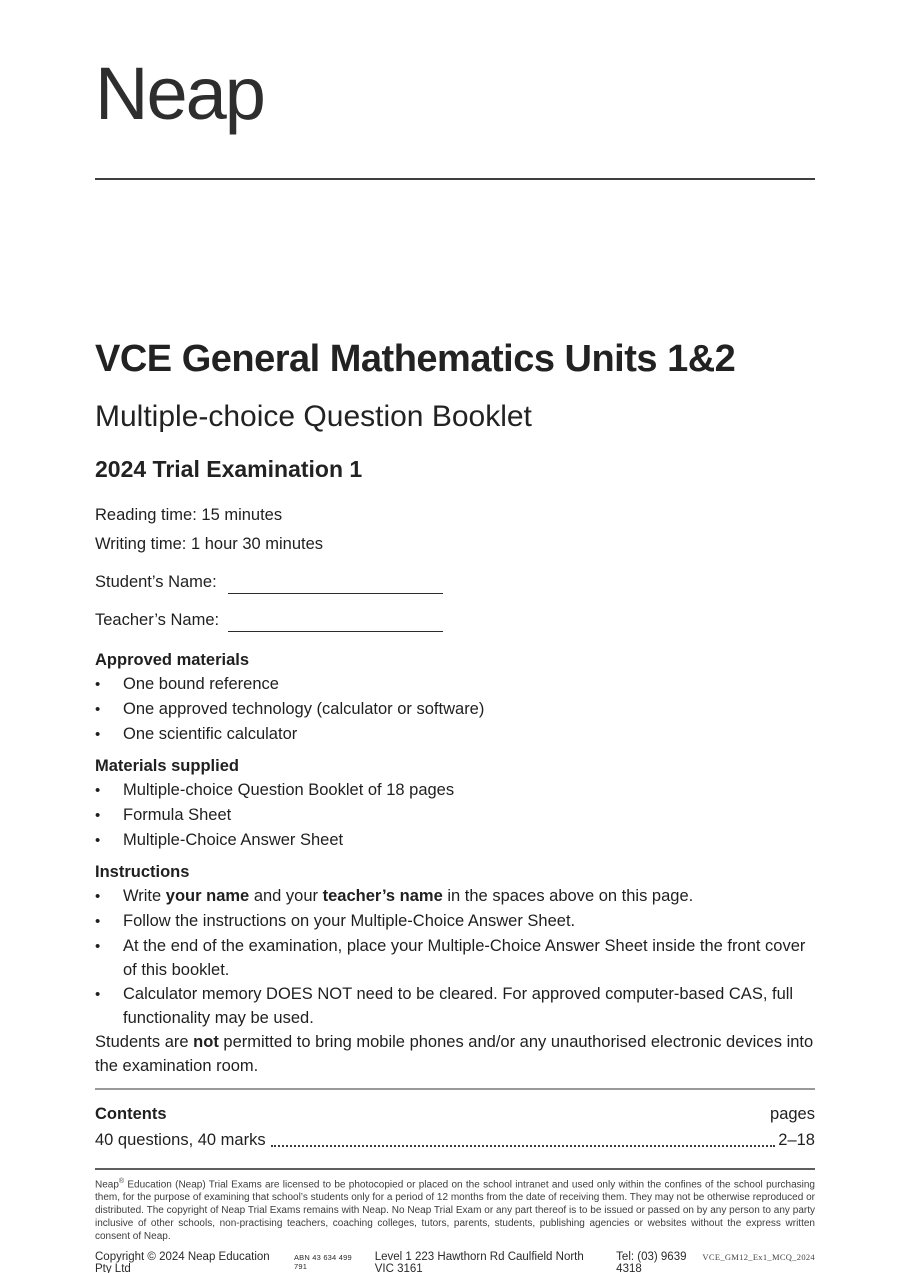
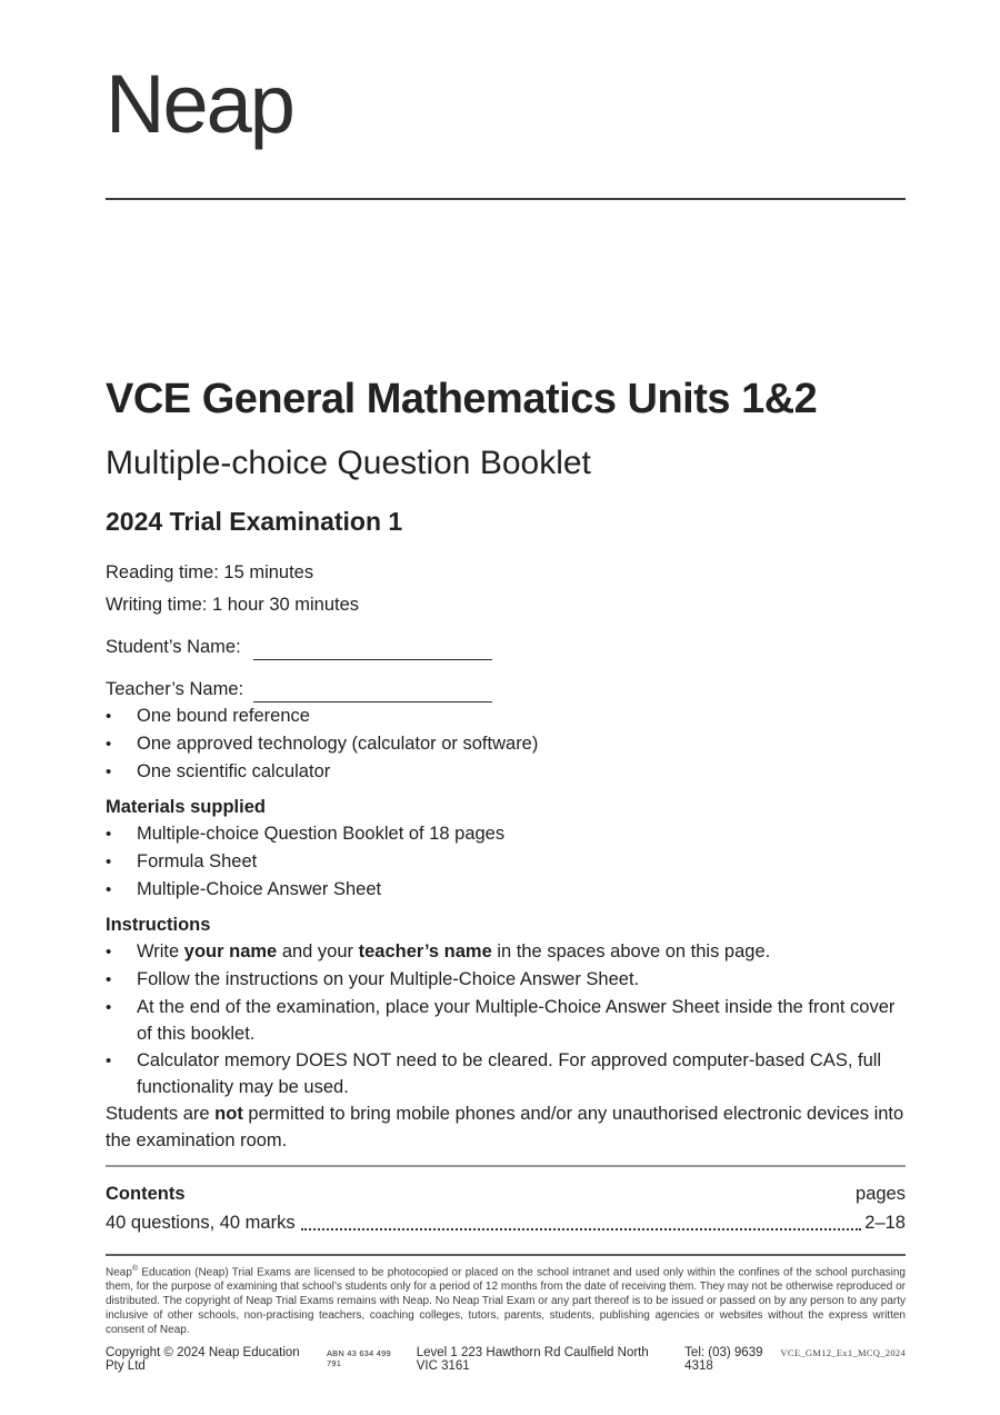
  Neap
  VCE General Mathematics Units 1&2
  Multiple-choice Question Booklet
  2024 Trial Examination 1
  Reading time: 15 minutes
  Writing time: 1 hour 30 minutes
  Student’s Name:
  Teacher’s Name:
- Approved materials
  One bound reference
  One approved technology (calculator or software)
  One scientific calculator
  Materials supplied
  Multiple-choice Question Booklet of 18 pages
  Formula Sheet
  Multiple-Choice Answer Sheet
  Instructions
  Write your name and your teacher’s name in the spaces above on this page.
  Follow the instructions on your Multiple-Choice Answer Sheet.
  At the end of the examination, place your Multiple-Choice Answer Sheet inside the front cover of this booklet.
  Calculator memory DOES NOT need to be cleared. For approved computer-based CAS, full functionality may be used.
  Students are not permitted to bring mobile phones and/or any unauthorised electronic devices into the examination room.
  Contents
  pages
  40 questions, 40 marks
  2–18
  Neap Education (Neap) Trial Exams are licensed to be photocopied or placed on the school intranet and used only within the confines of the school purchasing them, for the purpose of examining that school’s students only for a period of 12 months from the date of receiving them. They may not be otherwise reproduced or distributed. The copyright of Neap Trial Exams remains with Neap. No Neap Trial Exam or any part thereof is to be issued or passed on by any person to any party inclusive of other schools, non-practising teachers, coaching colleges, tutors, parents, students, publishing agencies or websites without the express written consent of Neap.
  Copyright © 2024 Neap Education Pty Ltd
  ABN 43 634 499 791
  Level 1 223 Hawthorn Rd Caulfield North VIC 3161
  Tel: (03) 9639 4318
  VCE_GM12_Ex1_MCQ_2024
